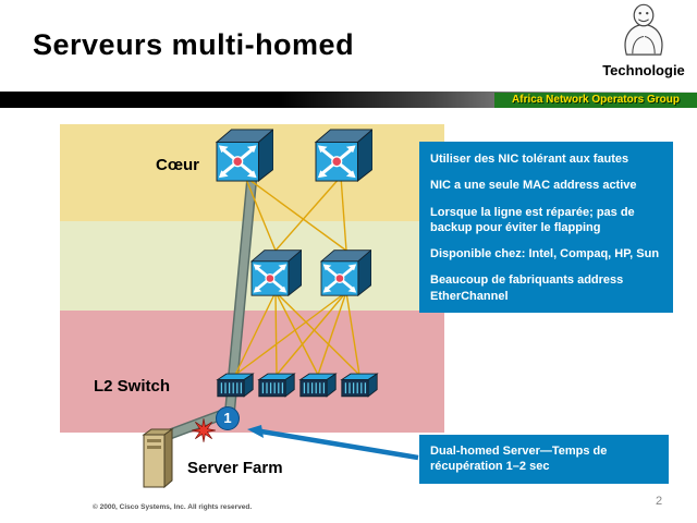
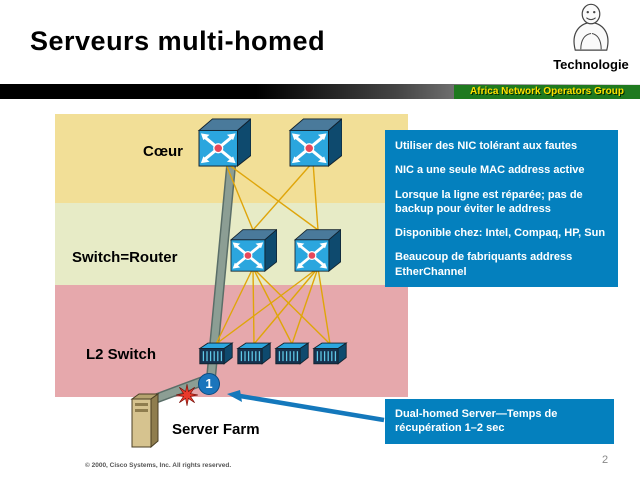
  Serveurs multi-homed
  Technologie
  Africa Network Operators Group
  Cœur
+ Switch=Router
  L2 Switch
  Server Farm
  1
  Utiliser des NIC tolérant aux fautes
  NIC a une seule MAC address active
- Lorsque la ligne est réparée; pas de backup pour éviter le flapping
+ Lorsque la ligne est réparée; pas de backup pour éviter le address
  Disponible chez: Intel, Compaq, HP, Sun
  Beaucoup de fabriquants address EtherChannel
  Dual-homed Server—Temps de récupération 1–2 sec
  2
